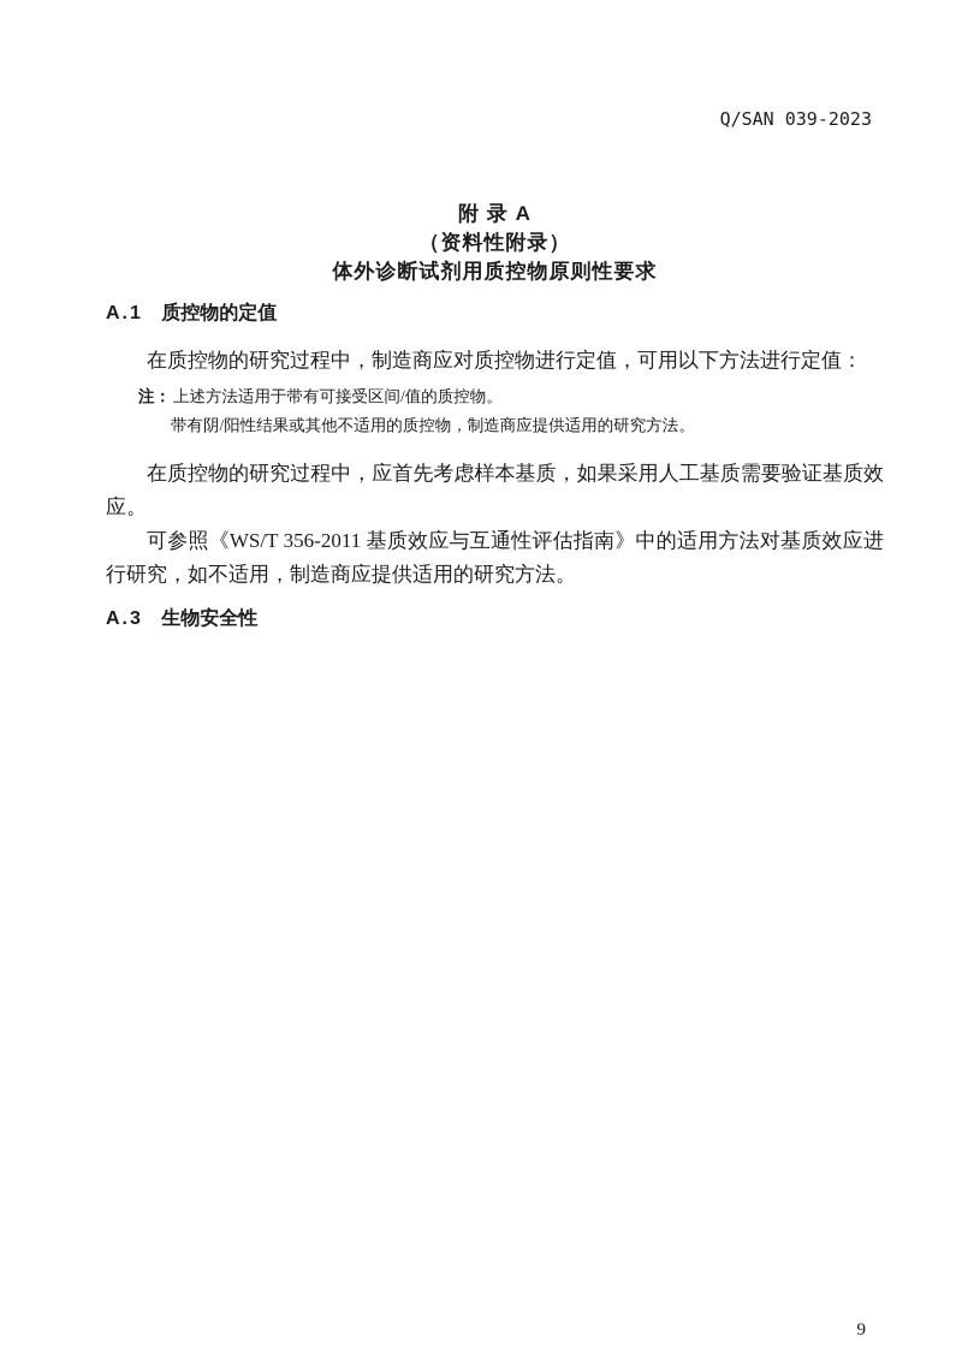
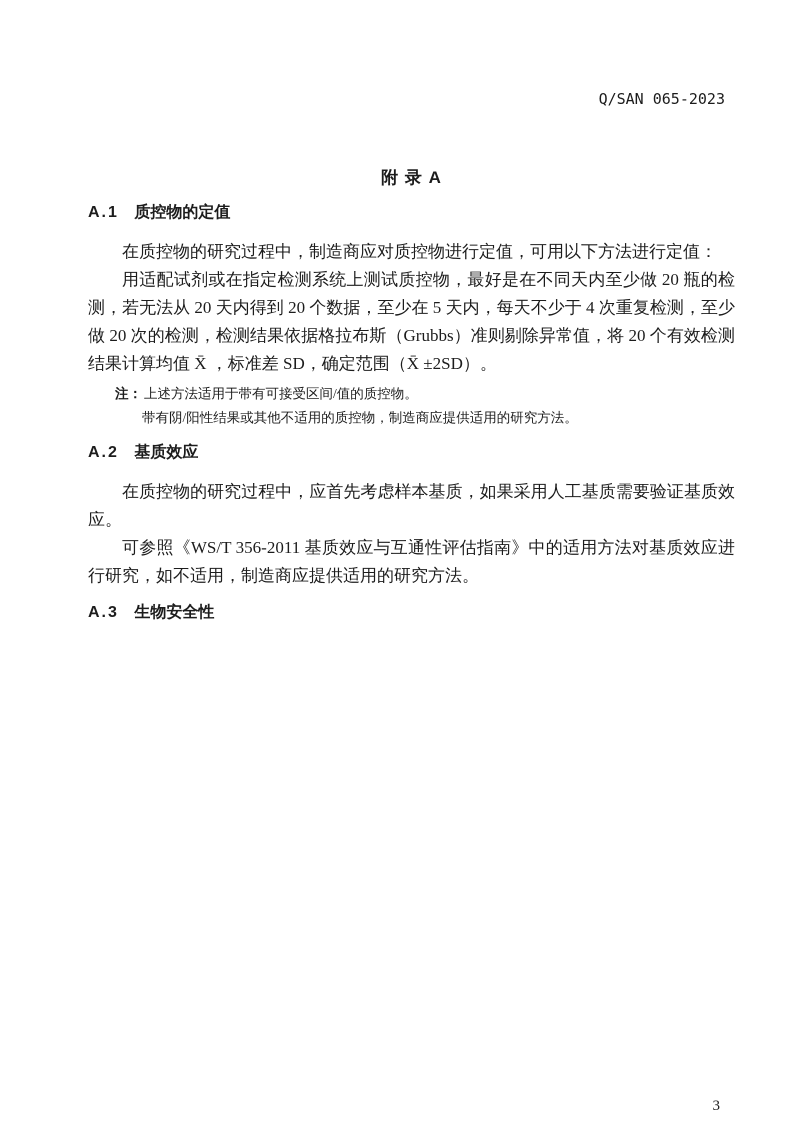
- Q/SAN 039-2023
+ Q/SAN 065-2023
  附 录 A
- （资料性附录）
- 体外诊断试剂用质控物原则性要求
  A.1 质控物的定值
  在质控物的研究过程中，制造商应对质控物进行定值，可用以下方法进行定值：
+ 用适配试剂或在指定检测系统上测试质控物，最好是在不同天内至少做 20 瓶的检测，若无法从 20 天内得到 20 个数据，至少在 5 天内，每天不少于 4 次重复检测，至少做 20 次的检测，检测结果依据格拉布斯（Grubbs）准则剔除异常值，将 20 个有效检测结果计算均值 X̄ ，标准差 SD，确定范围（X̄ ±2SD）。
  注： 上述方法适用于带有可接受区间/值的质控物。
  带有阴/阳性结果或其他不适用的质控物，制造商应提供适用的研究方法。
+ A.2 基质效应
  在质控物的研究过程中，应首先考虑样本基质，如果采用人工基质需要验证基质效应。
  可参照《WS/T 356-2011 基质效应与互通性评估指南》中的适用方法对基质效应进行研究，如不适用，制造商应提供适用的研究方法。
  A.3 生物安全性
- 9
+ 3
